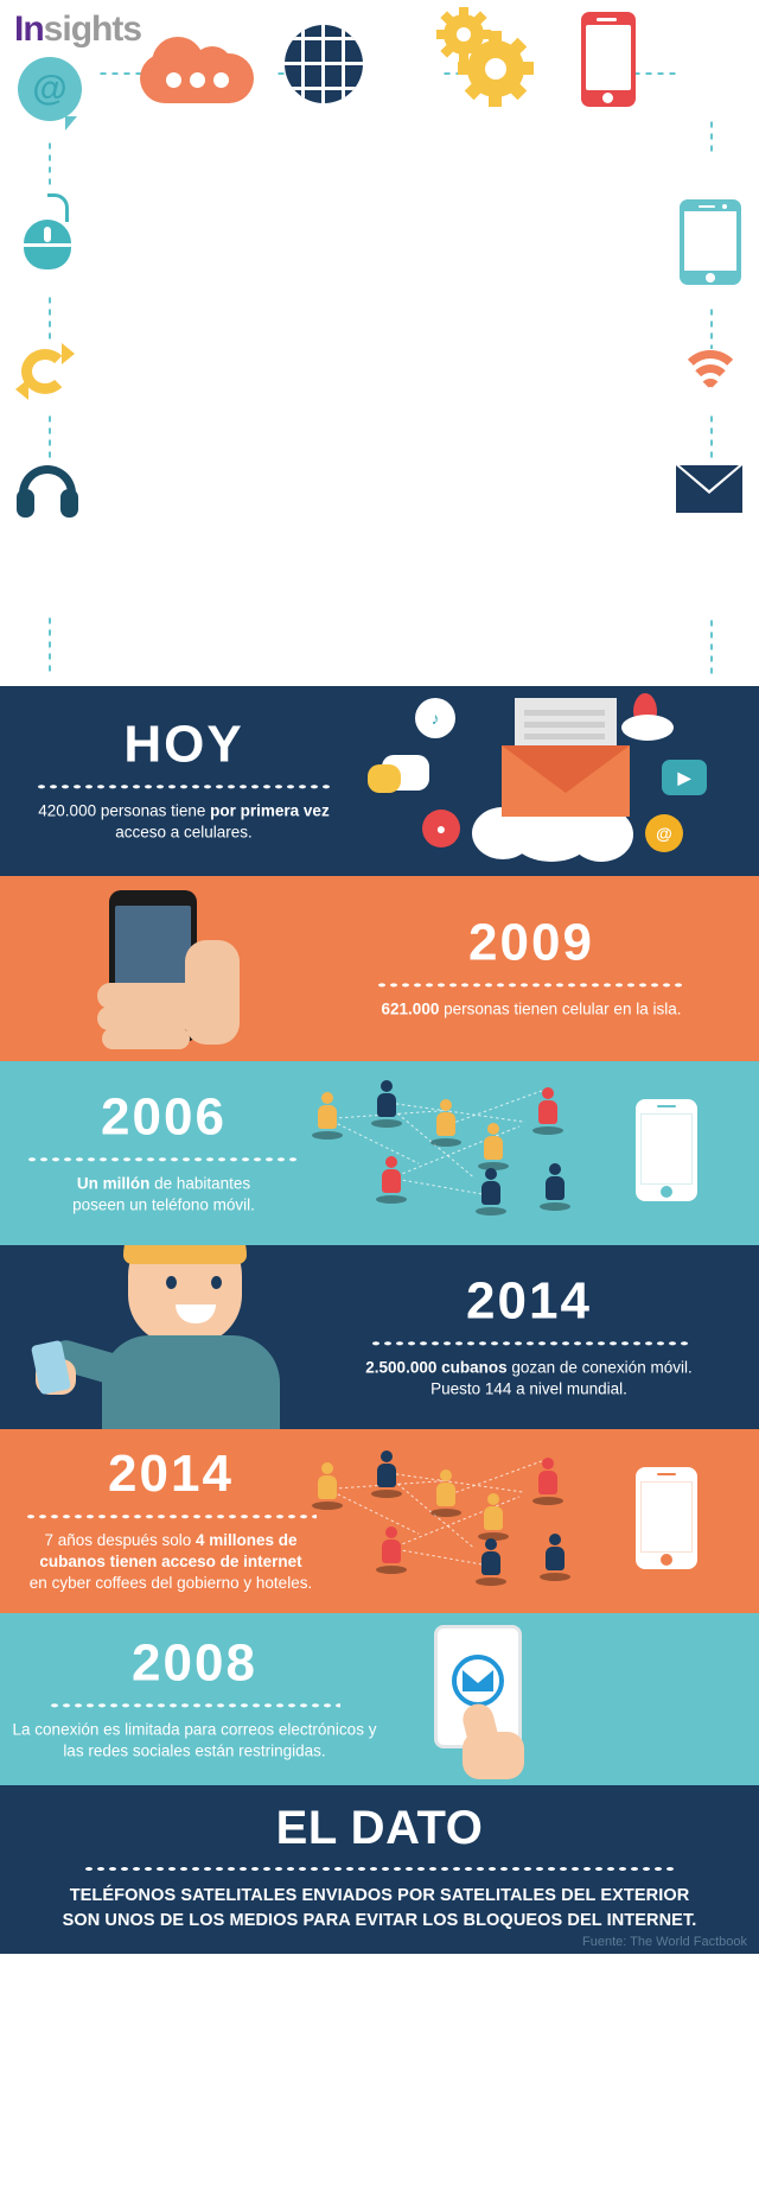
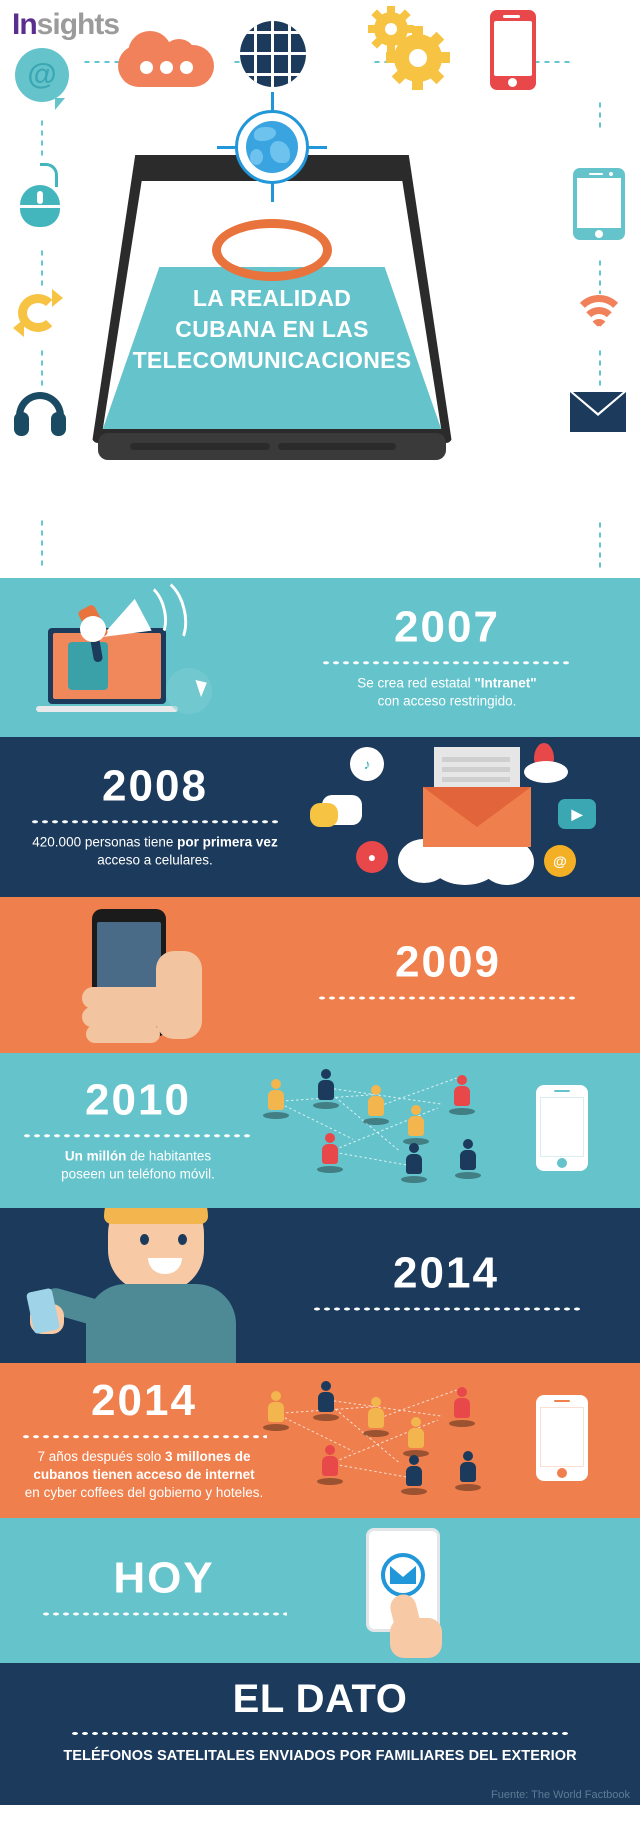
  Insights
  @
+ LA REALIDAD
+ CUBANA EN LAS
+ TELECOMUNICACIONES
+ 2007
+ Se crea red estatal "Intranet"
+ con acceso restringido.
- HOY
+ 2008
  420.000 personas tiene por primera vez
  acceso a celulares.
  ♪
  ▶
  ●
  @
  2009
- 621.000 personas tienen celular en la isla.
- 2006
+ 2010
  Un millón de habitantes
  poseen un teléfono móvil.
  2014
- 2.500.000 cubanos gozan de conexión móvil.
- Puesto 144 a nivel mundial.
  2014
- 7 años después solo 4 millones de
+ 7 años después solo 3 millones de
  cubanos tienen acceso de internet
  en cyber coffees del gobierno y hoteles.
- 2008
+ HOY
- La conexión es limitada para correos electrónicos y
- las redes sociales están restringidas.
  EL DATO
- TELÉFONOS SATELITALES ENVIADOS POR SATELITALES DEL EXTERIOR
+ TELÉFONOS SATELITALES ENVIADOS POR FAMILIARES DEL EXTERIOR
- SON UNOS DE LOS MEDIOS PARA EVITAR LOS BLOQUEOS DEL INTERNET.
  Fuente: The World Factbook
